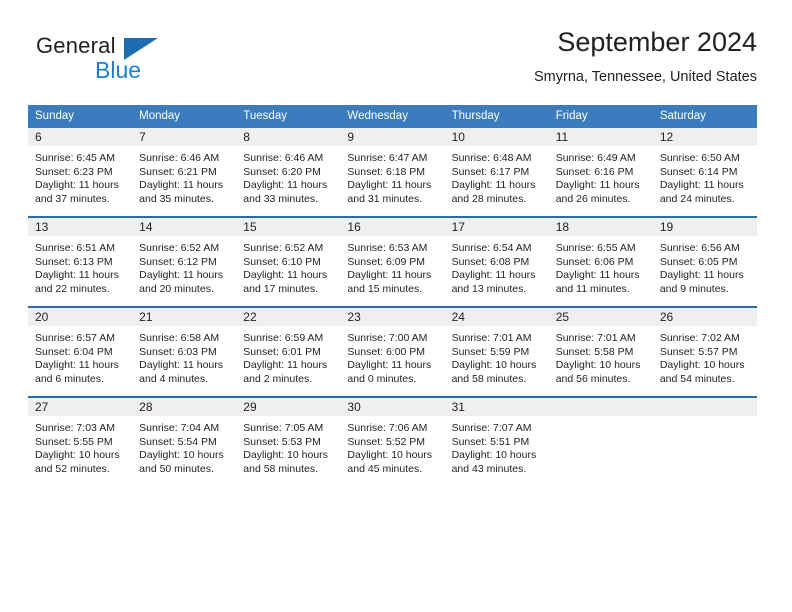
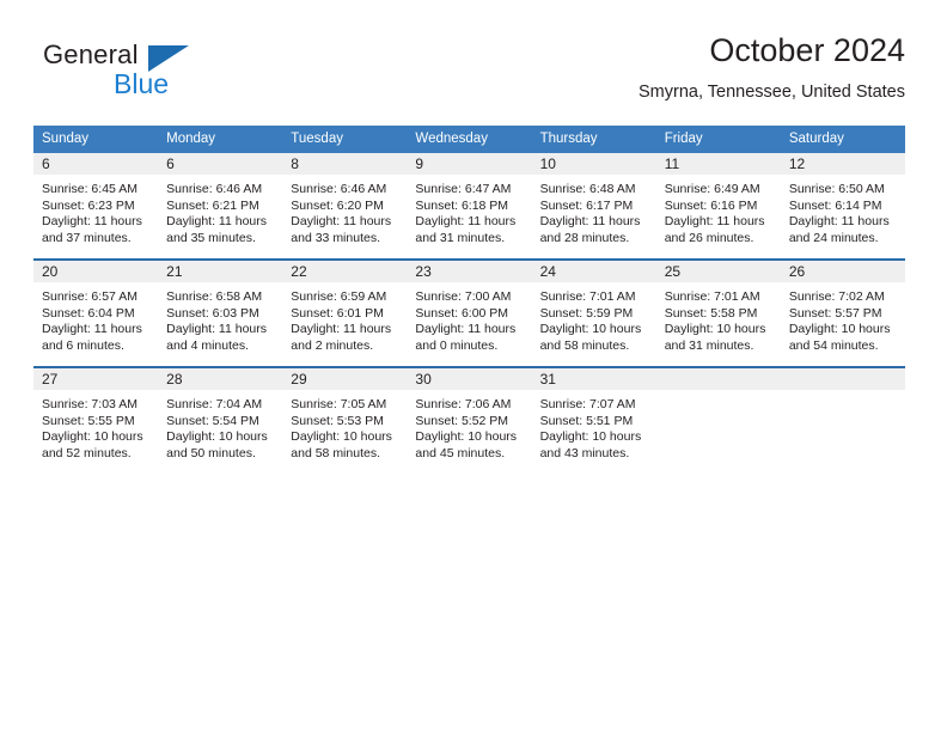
  General
  Blue
- September 2024
+ October 2024
  Smyrna, Tennessee, United States
  Sunday	Monday	Tuesday	Wednesday	Thursday	Friday	Saturday
- 6Sunrise: 6:45 AMSunset: 6:23 PMDaylight: 11 hoursand 37 minutes.	7Sunrise: 6:46 AMSunset: 6:21 PMDaylight: 11 hoursand 35 minutes.	8Sunrise: 6:46 AMSunset: 6:20 PMDaylight: 11 hoursand 33 minutes.	9Sunrise: 6:47 AMSunset: 6:18 PMDaylight: 11 hoursand 31 minutes.	10Sunrise: 6:48 AMSunset: 6:17 PMDaylight: 11 hoursand 28 minutes.	11Sunrise: 6:49 AMSunset: 6:16 PMDaylight: 11 hoursand 26 minutes.	12Sunrise: 6:50 AMSunset: 6:14 PMDaylight: 11 hoursand 24 minutes.
+ 6Sunrise: 6:45 AMSunset: 6:23 PMDaylight: 11 hoursand 37 minutes.	6Sunrise: 6:46 AMSunset: 6:21 PMDaylight: 11 hoursand 35 minutes.	8Sunrise: 6:46 AMSunset: 6:20 PMDaylight: 11 hoursand 33 minutes.	9Sunrise: 6:47 AMSunset: 6:18 PMDaylight: 11 hoursand 31 minutes.	10Sunrise: 6:48 AMSunset: 6:17 PMDaylight: 11 hoursand 28 minutes.	11Sunrise: 6:49 AMSunset: 6:16 PMDaylight: 11 hoursand 26 minutes.	12Sunrise: 6:50 AMSunset: 6:14 PMDaylight: 11 hoursand 24 minutes.
- 13Sunrise: 6:51 AMSunset: 6:13 PMDaylight: 11 hoursand 22 minutes.	14Sunrise: 6:52 AMSunset: 6:12 PMDaylight: 11 hoursand 20 minutes.	15Sunrise: 6:52 AMSunset: 6:10 PMDaylight: 11 hoursand 17 minutes.	16Sunrise: 6:53 AMSunset: 6:09 PMDaylight: 11 hoursand 15 minutes.	17Sunrise: 6:54 AMSunset: 6:08 PMDaylight: 11 hoursand 13 minutes.	18Sunrise: 6:55 AMSunset: 6:06 PMDaylight: 11 hoursand 11 minutes.	19Sunrise: 6:56 AMSunset: 6:05 PMDaylight: 11 hoursand 9 minutes.
- 20Sunrise: 6:57 AMSunset: 6:04 PMDaylight: 11 hoursand 6 minutes.	21Sunrise: 6:58 AMSunset: 6:03 PMDaylight: 11 hoursand 4 minutes.	22Sunrise: 6:59 AMSunset: 6:01 PMDaylight: 11 hoursand 2 minutes.	23Sunrise: 7:00 AMSunset: 6:00 PMDaylight: 11 hoursand 0 minutes.	24Sunrise: 7:01 AMSunset: 5:59 PMDaylight: 10 hoursand 58 minutes.	25Sunrise: 7:01 AMSunset: 5:58 PMDaylight: 10 hoursand 56 minutes.	26Sunrise: 7:02 AMSunset: 5:57 PMDaylight: 10 hoursand 54 minutes.
+ 20Sunrise: 6:57 AMSunset: 6:04 PMDaylight: 11 hoursand 6 minutes.	21Sunrise: 6:58 AMSunset: 6:03 PMDaylight: 11 hoursand 4 minutes.	22Sunrise: 6:59 AMSunset: 6:01 PMDaylight: 11 hoursand 2 minutes.	23Sunrise: 7:00 AMSunset: 6:00 PMDaylight: 11 hoursand 0 minutes.	24Sunrise: 7:01 AMSunset: 5:59 PMDaylight: 10 hoursand 58 minutes.	25Sunrise: 7:01 AMSunset: 5:58 PMDaylight: 10 hoursand 31 minutes.	26Sunrise: 7:02 AMSunset: 5:57 PMDaylight: 10 hoursand 54 minutes.
  27Sunrise: 7:03 AMSunset: 5:55 PMDaylight: 10 hoursand 52 minutes.	28Sunrise: 7:04 AMSunset: 5:54 PMDaylight: 10 hoursand 50 minutes.	29Sunrise: 7:05 AMSunset: 5:53 PMDaylight: 10 hoursand 58 minutes.	30Sunrise: 7:06 AMSunset: 5:52 PMDaylight: 10 hoursand 45 minutes.	31Sunrise: 7:07 AMSunset: 5:51 PMDaylight: 10 hoursand 43 minutes.
